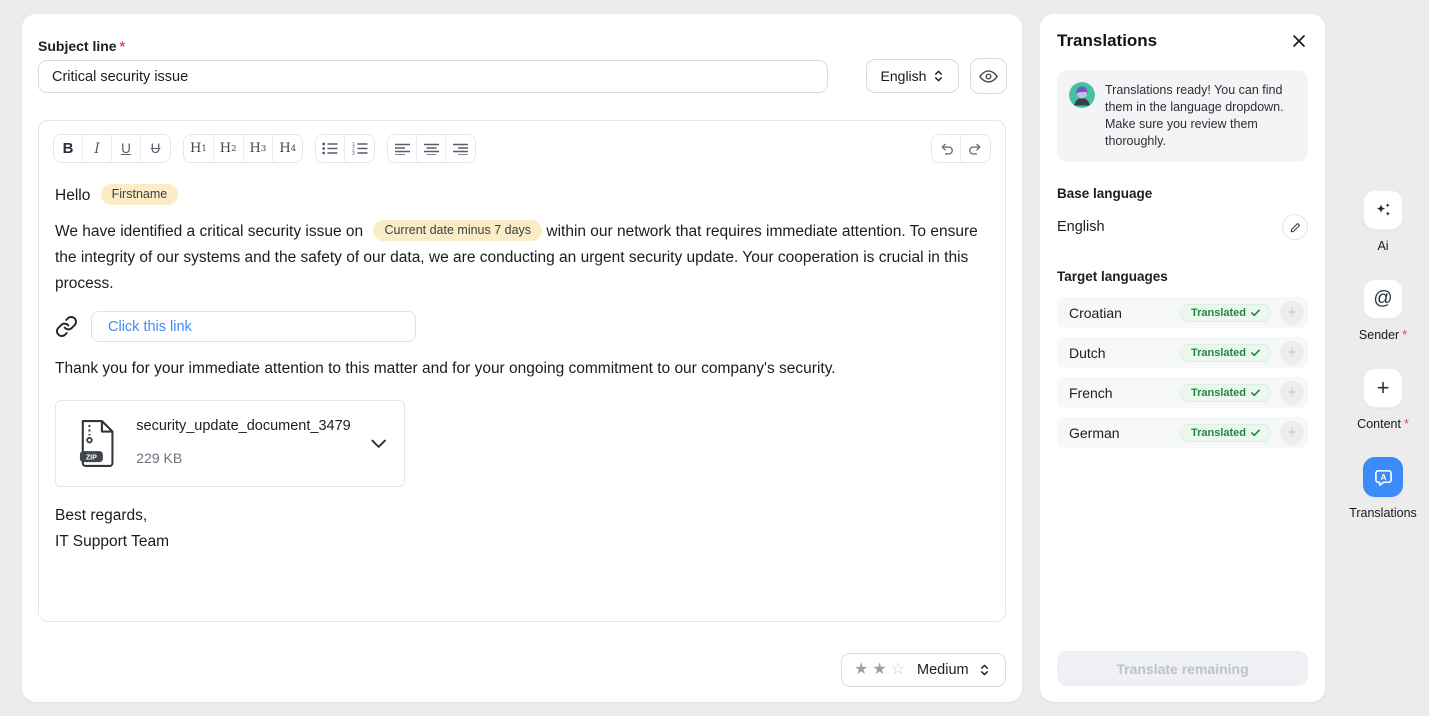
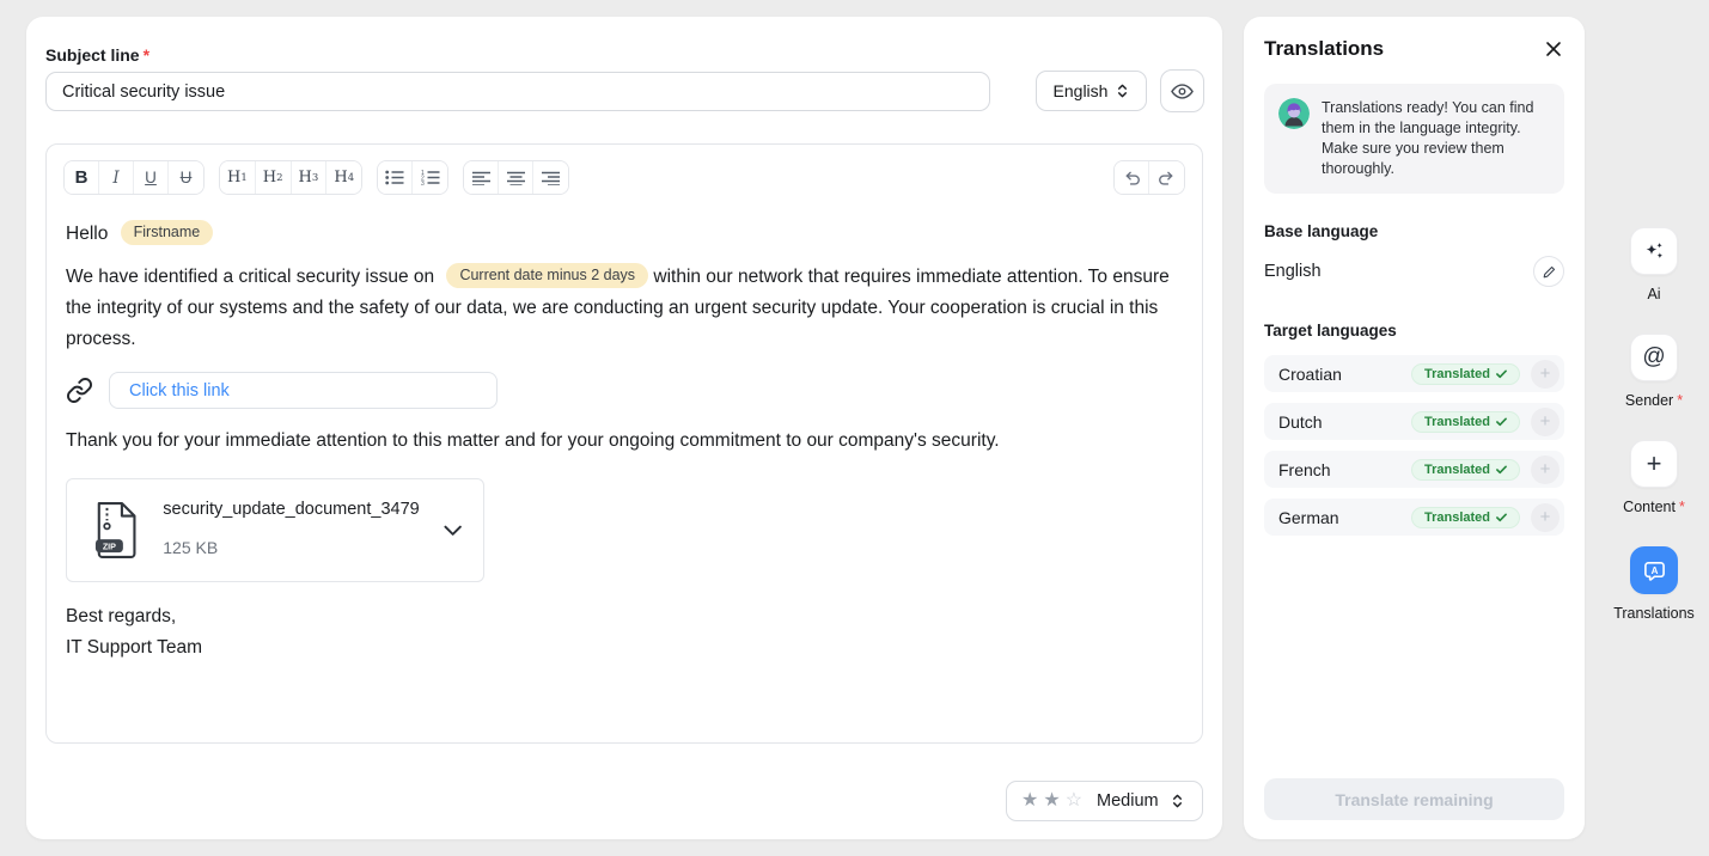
  Subject line *
  Critical security issue
  English
  B
  I
  U
  U
  H
  1
  H
  2
  H
  3
  H
  4
  Hello Firstname
- We have identified a critical security issue on Current date minus 7 days within our network that requires immediate attention. To ensure the integrity of our systems and the safety of our data, we are conducting an urgent security update. Your cooperation is crucial in this process.
+ We have identified a critical security issue on Current date minus 2 days within our network that requires immediate attention. To ensure the integrity of our systems and the safety of our data, we are conducting an urgent security update. Your cooperation is crucial in this process.
  Click this link
  Thank you for your immediate attention to this matter and for your ongoing commitment to our company's security.
  ZIP
  security_update_document_3479
- 229 KB
+ 125 KB
  Best regards,
  IT Support Team
  ★
  ★
  ☆
  Medium
  Translations
- Translations ready! You can find them in the language dropdown. Make sure you review them thoroughly.
+ Translations ready! You can find them in the language integrity. Make sure you review them thoroughly.
  Base language
  English
  Target languages
  Croatian
  Translated
  +
  Dutch
  Translated
  +
  French
  Translated
  +
  German
  Translated
  +
  Translate remaining
  Ai
  @
  Sender *
  +
  Content *
  A
  Translations
